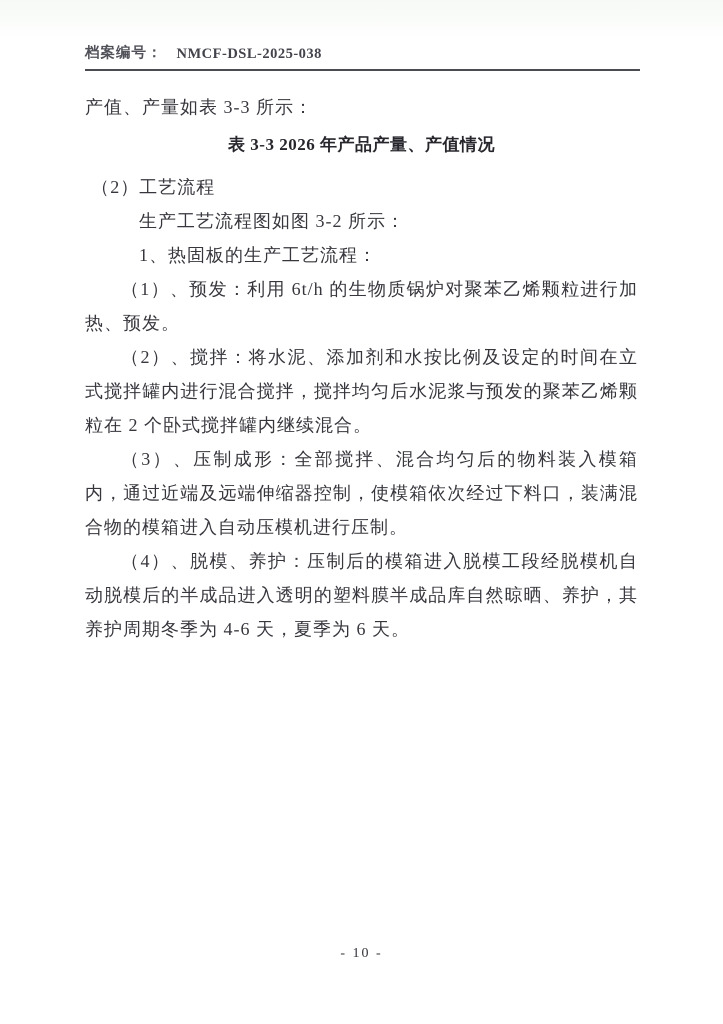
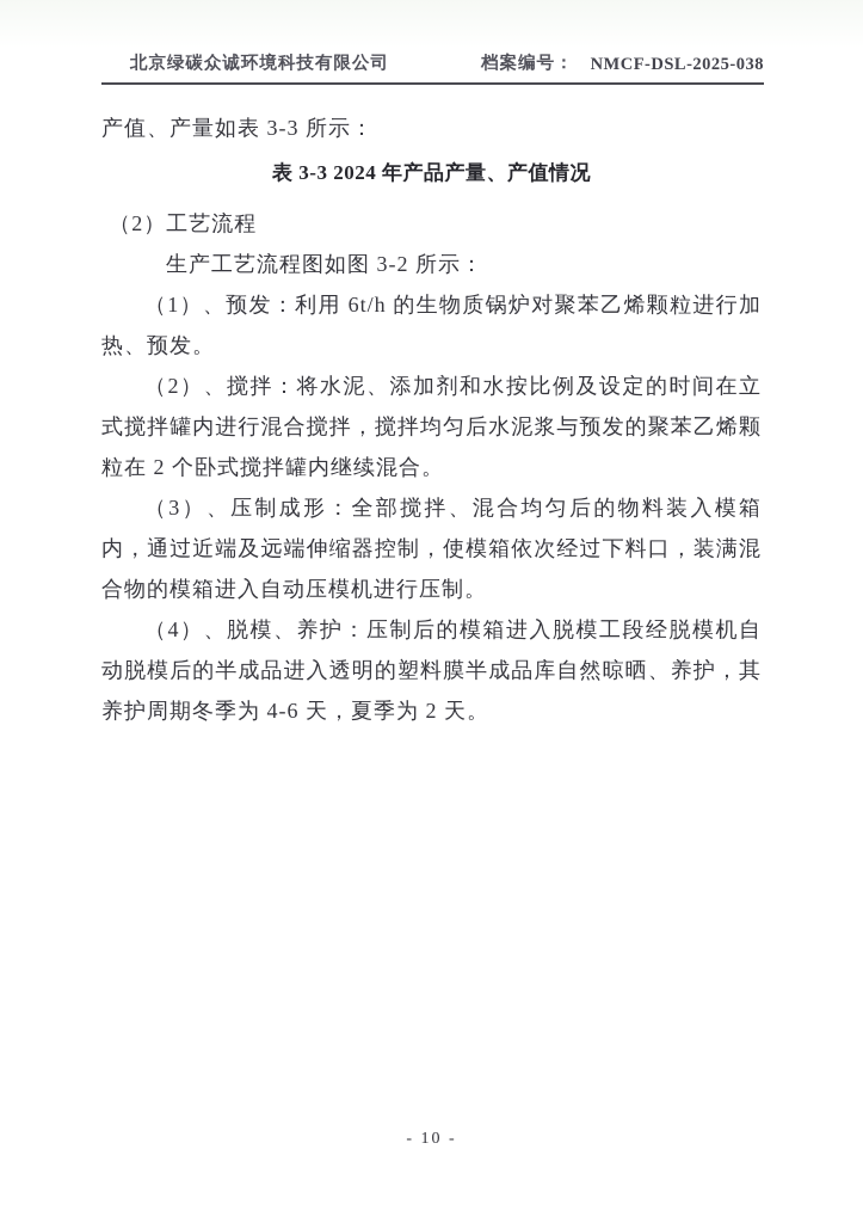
+ 北京绿碳众诚环境科技有限公司
  档案编号：
  NMCF-DSL-2025-038
  产值、产量如表 3-3 所示：
- 表 3-3 2026 年产品产量、产值情况
+ 表 3-3 2024 年产品产量、产值情况
  （2）工艺流程
  生产工艺流程图如图 3-2 所示：
- 1、热固板的生产工艺流程：
  （1）、预发：利用 6t/h 的生物质锅炉对聚苯乙烯颗粒进行加热、预发。
  （2）、搅拌：将水泥、添加剂和水按比例及设定的时间在立式搅拌罐内进行混合搅拌，搅拌均匀后水泥浆与预发的聚苯乙烯颗粒在 2 个卧式搅拌罐内继续混合。
  （3）、压制成形：全部搅拌、混合均匀后的物料装入模箱内，通过近端及远端伸缩器控制，使模箱依次经过下料口，装满混合物的模箱进入自动压模机进行压制。
- （4）、脱模、养护：压制后的模箱进入脱模工段经脱模机自动脱模后的半成品进入透明的塑料膜半成品库自然晾晒、养护，其养护周期冬季为 4-6 天，夏季为 6 天。
+ （4）、脱模、养护：压制后的模箱进入脱模工段经脱模机自动脱模后的半成品进入透明的塑料膜半成品库自然晾晒、养护，其养护周期冬季为 4-6 天，夏季为 2 天。
  - 10 -
